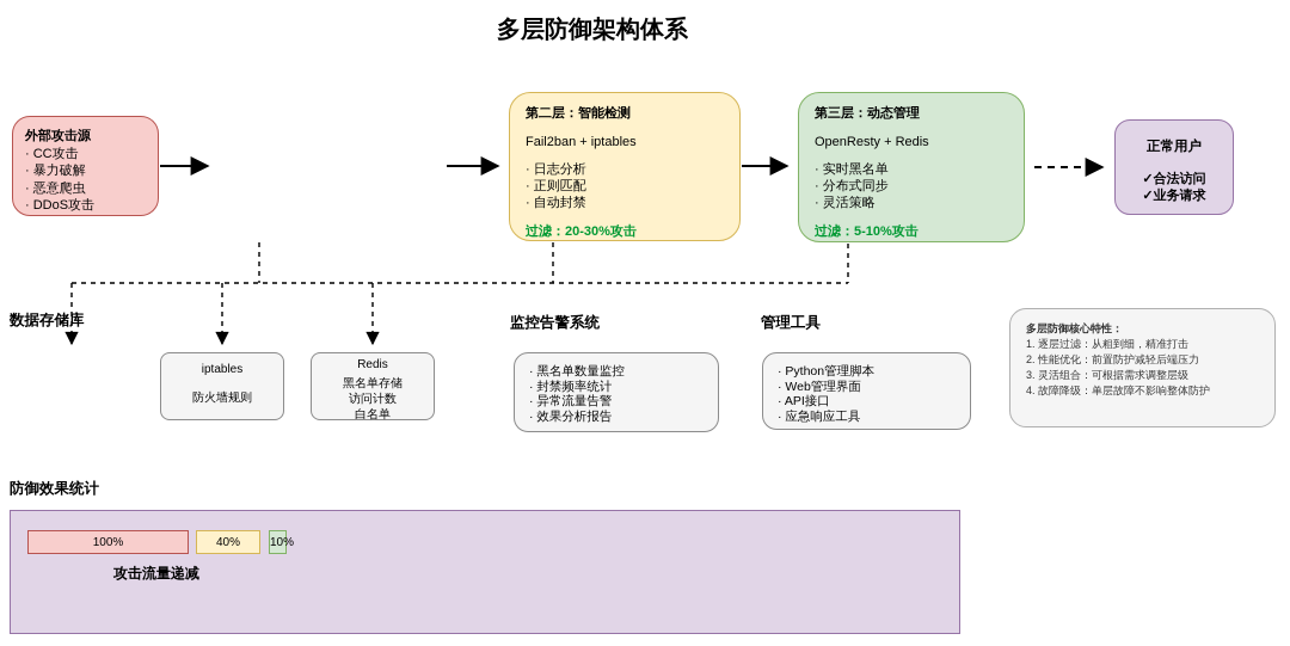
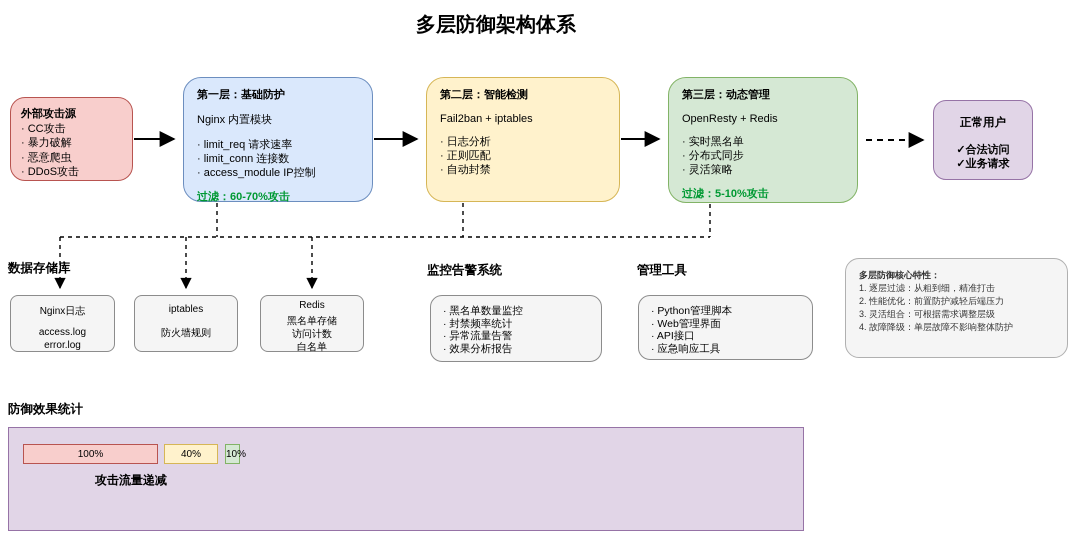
  多层防御架构体系
  外部攻击源
  · CC攻击
  · 暴力破解
  · 恶意爬虫
  · DDoS攻击
+ 第一层：基础防护
+ Nginx 内置模块
+ · limit_req 请求速率
+ · limit_conn 连接数
+ · access_module IP控制
+ 过滤：60-70%攻击
  第二层：智能检测
  Fail2ban + iptables
  · 日志分析
  · 正则匹配
  · 自动封禁
- 过滤：20-30%攻击
  第三层：动态管理
  OpenResty + Redis
  · 实时黑名单
  · 分布式同步
  · 灵活策略
  过滤：5-10%攻击
  正常用户
  ✓合法访问
  ✓业务请求
  数据存储库
+ Nginx日志
+ access.log
+ error.log
  iptables
  防火墙规则
  Redis
  黑名单存储
  访问计数
  白名单
  监控告警系统
  · 黑名单数量监控
  · 封禁频率统计
  · 异常流量告警
  · 效果分析报告
  管理工具
  · Python管理脚本
  · Web管理界面
  · API接口
  · 应急响应工具
  多层防御核心特性：
  1. 逐层过滤：从粗到细，精准打击
  2. 性能优化：前置防护减轻后端压力
  3. 灵活组合：可根据需求调整层级
  4. 故障降级：单层故障不影响整体防护
  防御效果统计
  100%
  40%
  10%
  攻击流量递减
